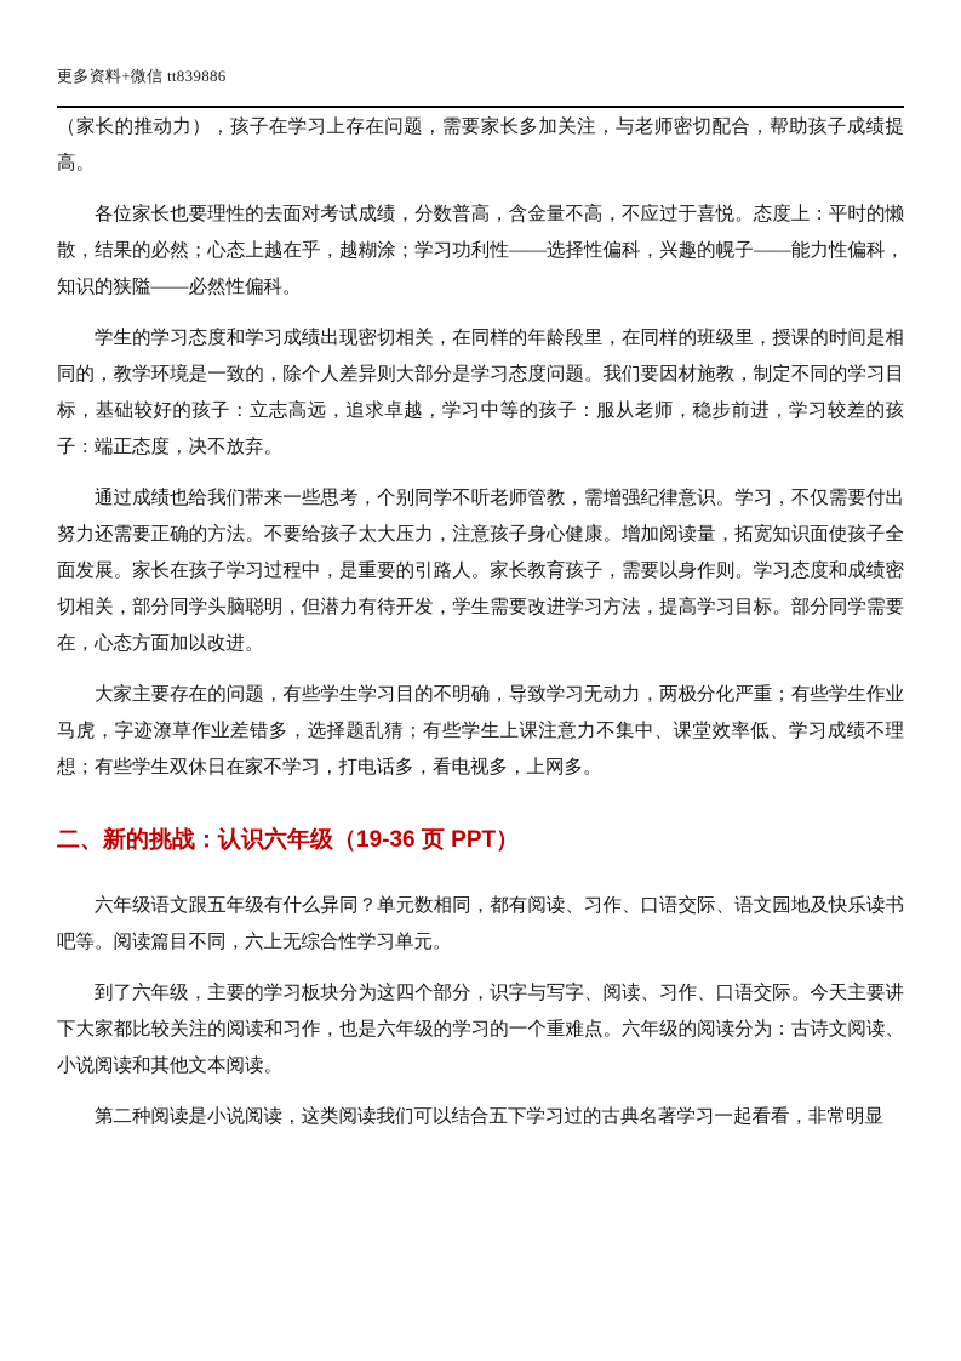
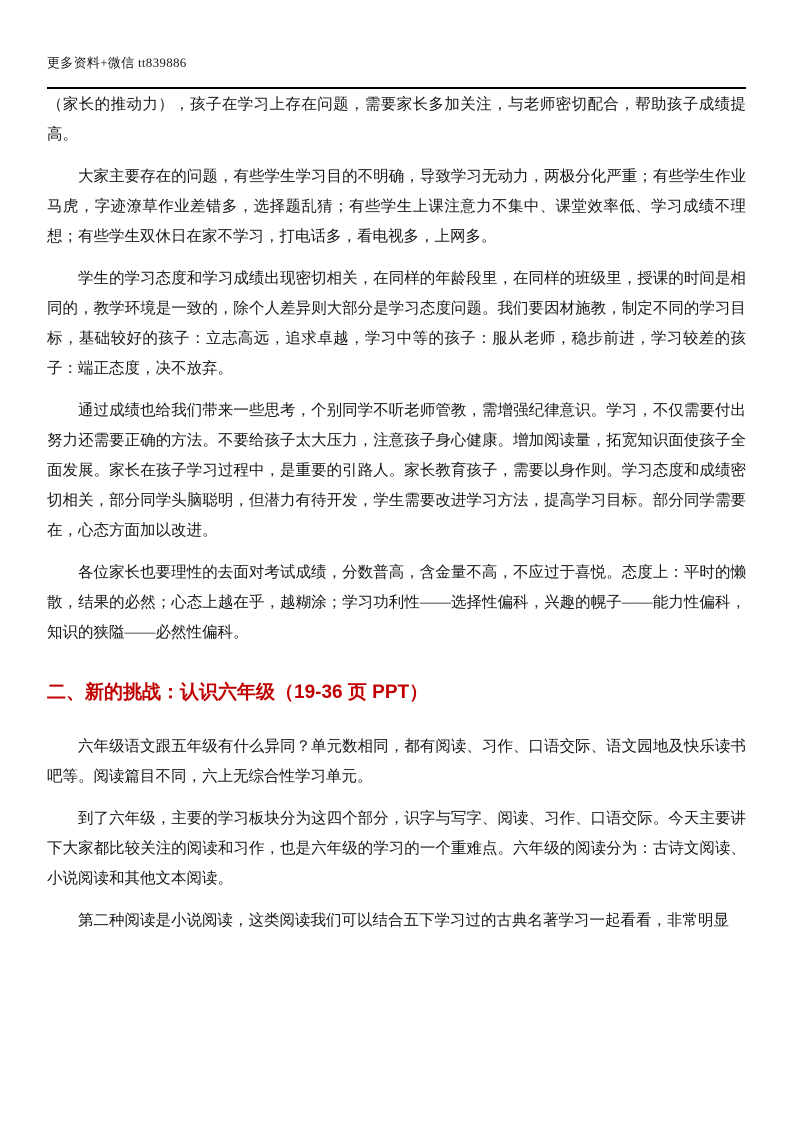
  更多资料+微信 tt839886
  （家长的推动力），孩子在学习上存在问题，需要家长多加关注，与老师密切配合，帮助孩子成绩提高。
- 各位家长也要理性的去面对考试成绩，分数普高，含金量不高，不应过于喜悦。态度上：平时的懒散，结果的必然；心态上越在乎，越糊涂；学习功利性——选择性偏科，兴趣的幌子——能力性偏科，知识的狭隘——必然性偏科。
+ 大家主要存在的问题，有些学生学习目的不明确，导致学习无动力，两极分化严重；有些学生作业马虎，字迹潦草作业差错多，选择题乱猜；有些学生上课注意力不集中、课堂效率低、学习成绩不理想；有些学生双休日在家不学习，打电话多，看电视多，上网多。
  学生的学习态度和学习成绩出现密切相关，在同样的年龄段里，在同样的班级里，授课的时间是相同的，教学环境是一致的，除个人差异则大部分是学习态度问题。我们要因材施教，制定不同的学习目标，基础较好的孩子：立志高远，追求卓越，学习中等的孩子：服从老师，稳步前进，学习较差的孩子：端正态度，决不放弃。
  通过成绩也给我们带来一些思考，个别同学不听老师管教，需增强纪律意识。学习，不仅需要付出努力还需要正确的方法。不要给孩子太大压力，注意孩子身心健康。增加阅读量，拓宽知识面使孩子全面发展。家长在孩子学习过程中，是重要的引路人。家长教育孩子，需要以身作则。学习态度和成绩密切相关，部分同学头脑聪明，但潜力有待开发，学生需要改进学习方法，提高学习目标。部分同学需要在，心态方面加以改进。
- 大家主要存在的问题，有些学生学习目的不明确，导致学习无动力，两极分化严重；有些学生作业马虎，字迹潦草作业差错多，选择题乱猜；有些学生上课注意力不集中、课堂效率低、学习成绩不理想；有些学生双休日在家不学习，打电话多，看电视多，上网多。
+ 各位家长也要理性的去面对考试成绩，分数普高，含金量不高，不应过于喜悦。态度上：平时的懒散，结果的必然；心态上越在乎，越糊涂；学习功利性——选择性偏科，兴趣的幌子——能力性偏科，知识的狭隘——必然性偏科。
  二、新的挑战：认识六年级（19-36 页 PPT）
  六年级语文跟五年级有什么异同？单元数相同，都有阅读、习作、口语交际、语文园地及快乐读书吧等。阅读篇目不同，六上无综合性学习单元。
  到了六年级，主要的学习板块分为这四个部分，识字与写字、阅读、习作、口语交际。今天主要讲下大家都比较关注的阅读和习作，也是六年级的学习的一个重难点。六年级的阅读分为：古诗文阅读、小说阅读和其他文本阅读。
  第二种阅读是小说阅读，这类阅读我们可以结合五下学习过的古典名著学习一起看看，非常明显
